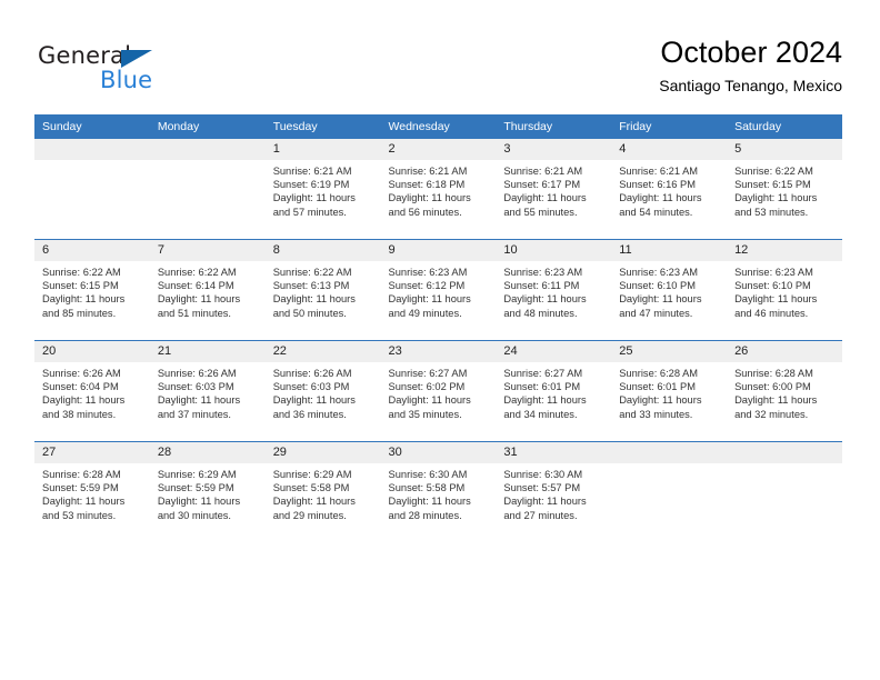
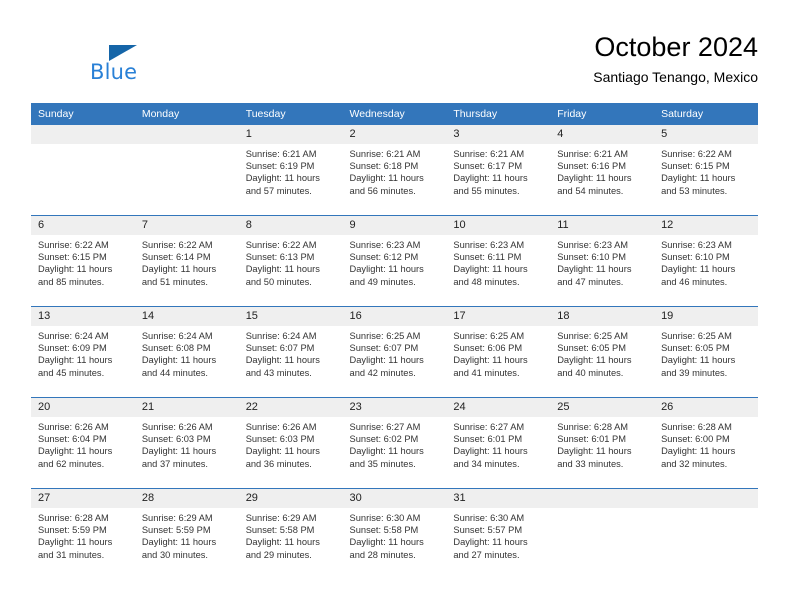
- General
  Blue
  October 2024
  Santiago Tenango, Mexico
  Sunday	Monday	Tuesday	Wednesday	Thursday	Friday	Saturday
  		1Sunrise: 6:21 AMSunset: 6:19 PMDaylight: 11 hoursand 57 minutes.	2Sunrise: 6:21 AMSunset: 6:18 PMDaylight: 11 hoursand 56 minutes.	3Sunrise: 6:21 AMSunset: 6:17 PMDaylight: 11 hoursand 55 minutes.	4Sunrise: 6:21 AMSunset: 6:16 PMDaylight: 11 hoursand 54 minutes.	5Sunrise: 6:22 AMSunset: 6:15 PMDaylight: 11 hoursand 53 minutes.
  6Sunrise: 6:22 AMSunset: 6:15 PMDaylight: 11 hoursand 85 minutes.	7Sunrise: 6:22 AMSunset: 6:14 PMDaylight: 11 hoursand 51 minutes.	8Sunrise: 6:22 AMSunset: 6:13 PMDaylight: 11 hoursand 50 minutes.	9Sunrise: 6:23 AMSunset: 6:12 PMDaylight: 11 hoursand 49 minutes.	10Sunrise: 6:23 AMSunset: 6:11 PMDaylight: 11 hoursand 48 minutes.	11Sunrise: 6:23 AMSunset: 6:10 PMDaylight: 11 hoursand 47 minutes.	12Sunrise: 6:23 AMSunset: 6:10 PMDaylight: 11 hoursand 46 minutes.
+ 13Sunrise: 6:24 AMSunset: 6:09 PMDaylight: 11 hoursand 45 minutes.	14Sunrise: 6:24 AMSunset: 6:08 PMDaylight: 11 hoursand 44 minutes.	15Sunrise: 6:24 AMSunset: 6:07 PMDaylight: 11 hoursand 43 minutes.	16Sunrise: 6:25 AMSunset: 6:07 PMDaylight: 11 hoursand 42 minutes.	17Sunrise: 6:25 AMSunset: 6:06 PMDaylight: 11 hoursand 41 minutes.	18Sunrise: 6:25 AMSunset: 6:05 PMDaylight: 11 hoursand 40 minutes.	19Sunrise: 6:25 AMSunset: 6:05 PMDaylight: 11 hoursand 39 minutes.
- 20Sunrise: 6:26 AMSunset: 6:04 PMDaylight: 11 hoursand 38 minutes.	21Sunrise: 6:26 AMSunset: 6:03 PMDaylight: 11 hoursand 37 minutes.	22Sunrise: 6:26 AMSunset: 6:03 PMDaylight: 11 hoursand 36 minutes.	23Sunrise: 6:27 AMSunset: 6:02 PMDaylight: 11 hoursand 35 minutes.	24Sunrise: 6:27 AMSunset: 6:01 PMDaylight: 11 hoursand 34 minutes.	25Sunrise: 6:28 AMSunset: 6:01 PMDaylight: 11 hoursand 33 minutes.	26Sunrise: 6:28 AMSunset: 6:00 PMDaylight: 11 hoursand 32 minutes.
+ 20Sunrise: 6:26 AMSunset: 6:04 PMDaylight: 11 hoursand 62 minutes.	21Sunrise: 6:26 AMSunset: 6:03 PMDaylight: 11 hoursand 37 minutes.	22Sunrise: 6:26 AMSunset: 6:03 PMDaylight: 11 hoursand 36 minutes.	23Sunrise: 6:27 AMSunset: 6:02 PMDaylight: 11 hoursand 35 minutes.	24Sunrise: 6:27 AMSunset: 6:01 PMDaylight: 11 hoursand 34 minutes.	25Sunrise: 6:28 AMSunset: 6:01 PMDaylight: 11 hoursand 33 minutes.	26Sunrise: 6:28 AMSunset: 6:00 PMDaylight: 11 hoursand 32 minutes.
- 27Sunrise: 6:28 AMSunset: 5:59 PMDaylight: 11 hoursand 53 minutes.	28Sunrise: 6:29 AMSunset: 5:59 PMDaylight: 11 hoursand 30 minutes.	29Sunrise: 6:29 AMSunset: 5:58 PMDaylight: 11 hoursand 29 minutes.	30Sunrise: 6:30 AMSunset: 5:58 PMDaylight: 11 hoursand 28 minutes.	31Sunrise: 6:30 AMSunset: 5:57 PMDaylight: 11 hoursand 27 minutes.
+ 27Sunrise: 6:28 AMSunset: 5:59 PMDaylight: 11 hoursand 31 minutes.	28Sunrise: 6:29 AMSunset: 5:59 PMDaylight: 11 hoursand 30 minutes.	29Sunrise: 6:29 AMSunset: 5:58 PMDaylight: 11 hoursand 29 minutes.	30Sunrise: 6:30 AMSunset: 5:58 PMDaylight: 11 hoursand 28 minutes.	31Sunrise: 6:30 AMSunset: 5:57 PMDaylight: 11 hoursand 27 minutes.
